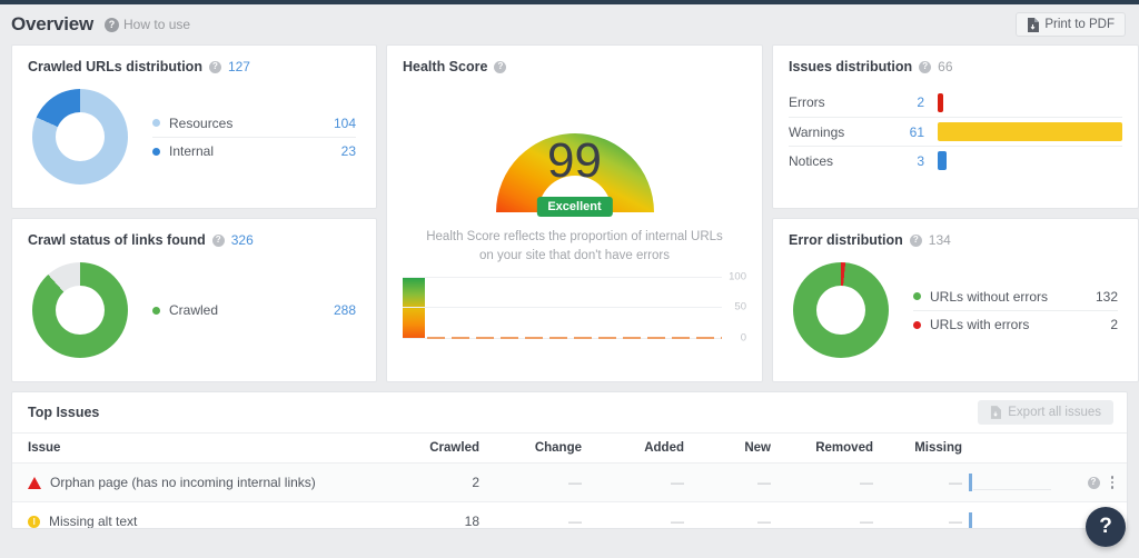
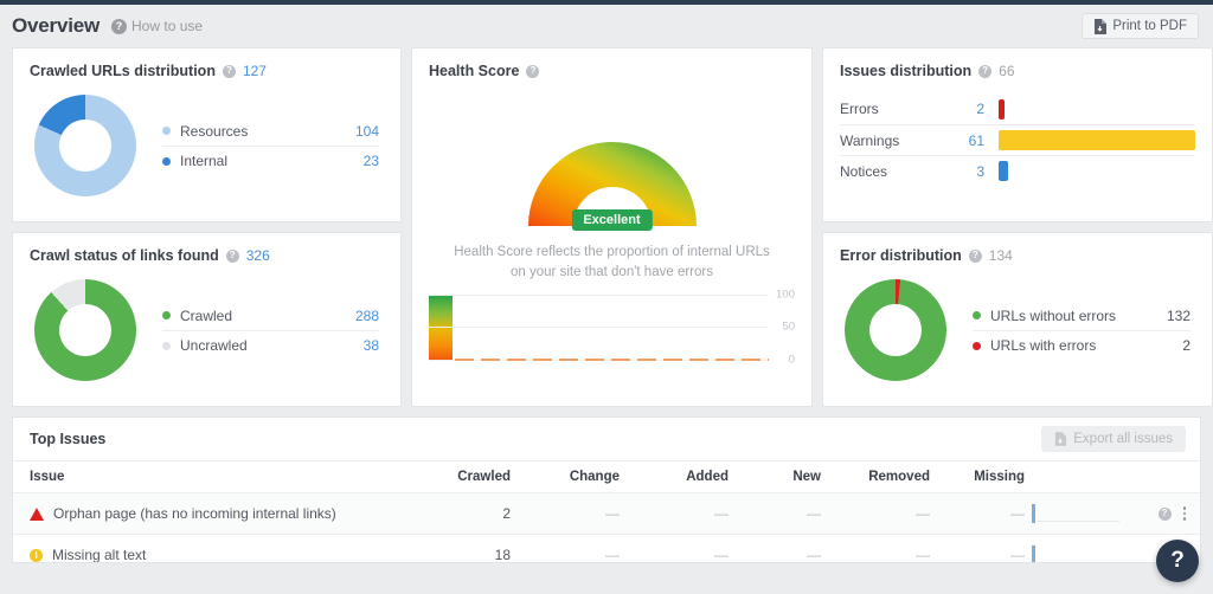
  Overview
  ?
  How to use
  Print to PDF
  Crawled URLs distribution
  ?
  127
  Resources
  104
  Internal
  23
  Health Score
  ?
- 99
  Excellent
  Health Score reflects the proportion of internal URLs on your site that don't have errors
  100
  50
  0
  Issues distribution
  ?
  66
  Errors
  2
  Warnings
  61
  Notices
  3
  Crawl status of links found
  ?
  326
  Crawled
  288
+ Uncrawled
+ 38
  Error distribution
  ?
  134
  URLs without errors
  132
  URLs with errors
  2
  Top Issues
  Export all issues
  Issue	Crawled	Change	Added	New	Removed	Missing
  Orphan page (has no incoming internal links)	2	—	—	—	—	—		?
  Missing alt text	18	—	—	—	—	—
  ?
